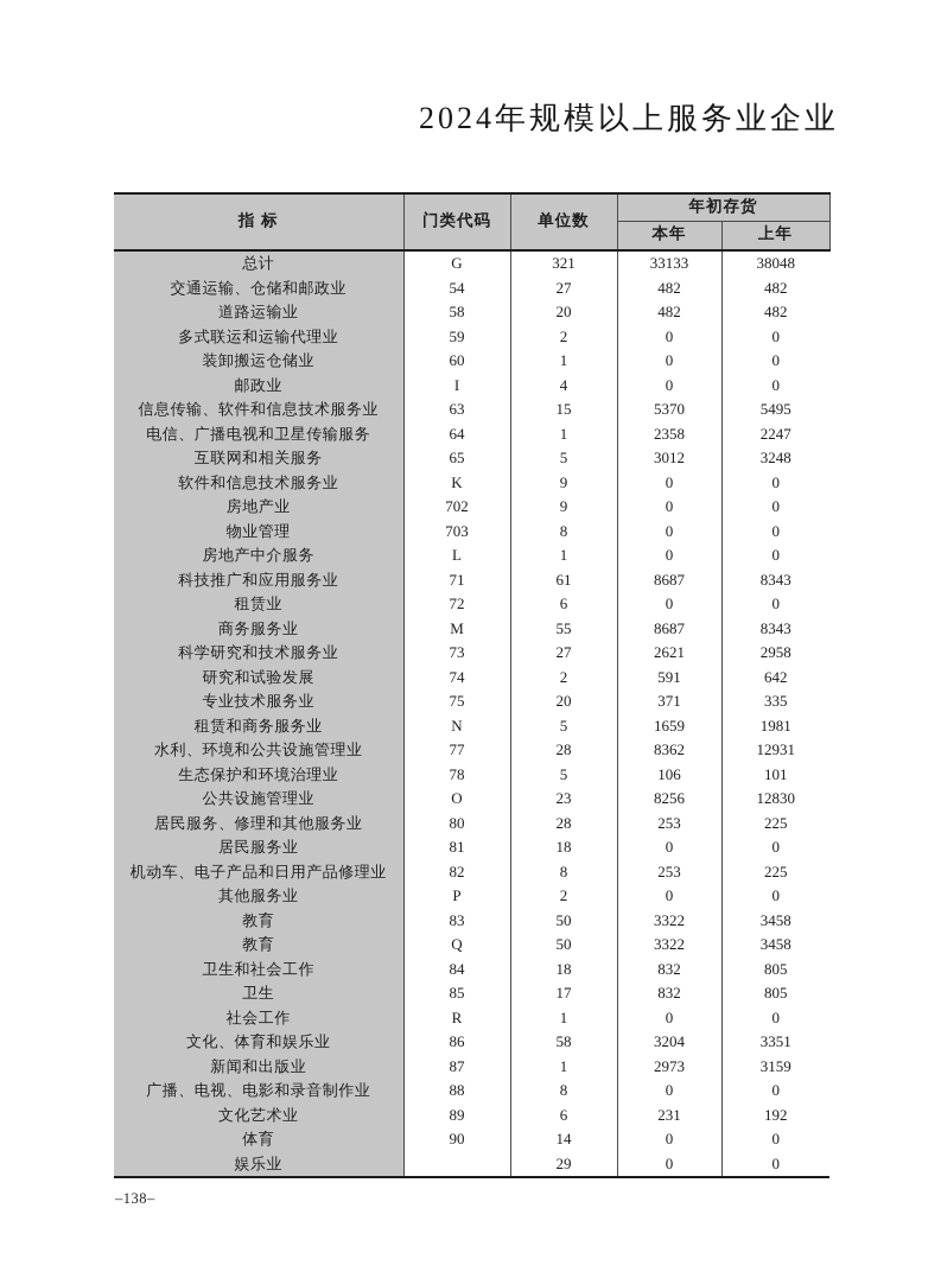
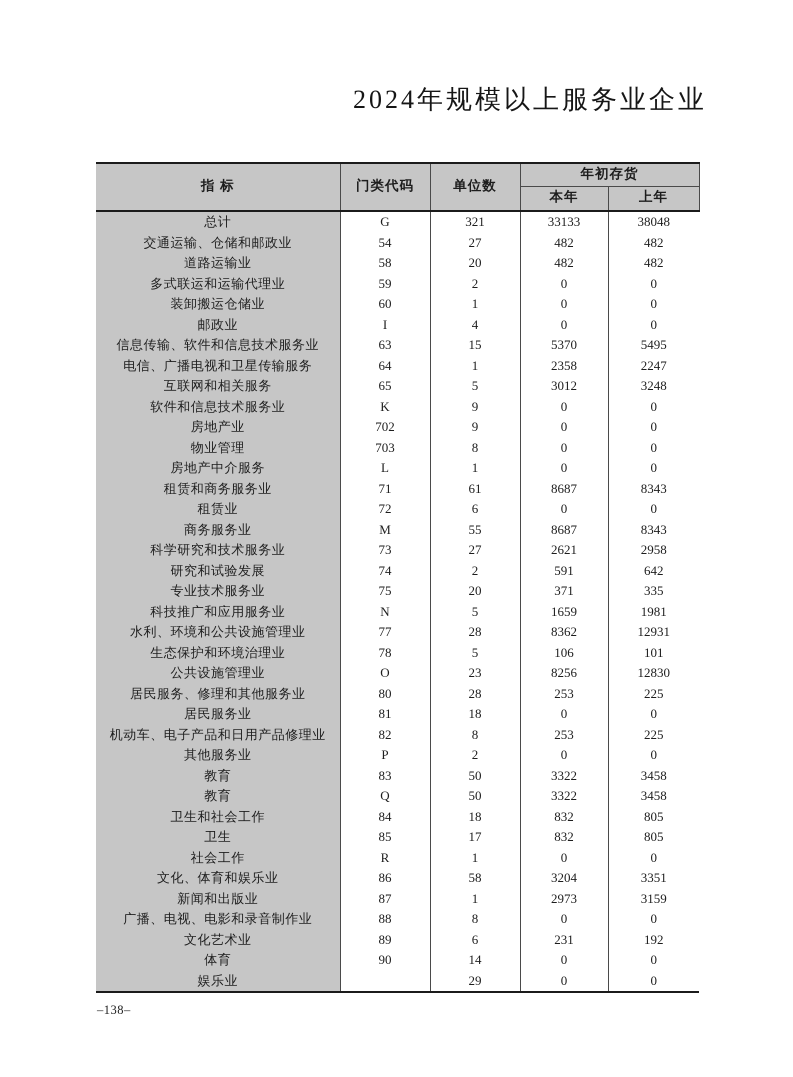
  2024年规模以上服务业企业
  指 标	门类代码	单位数	年初存货
  本年	上年
  总计	G	321	33133	38048
  交通运输、仓储和邮政业	54	27	482	482
  道路运输业	58	20	482	482
  多式联运和运输代理业	59	2	0	0
  装卸搬运仓储业	60	1	0	0
  邮政业	I	4	0	0
  信息传输、软件和信息技术服务业	63	15	5370	5495
  电信、广播电视和卫星传输服务	64	1	2358	2247
  互联网和相关服务	65	5	3012	3248
  软件和信息技术服务业	K	9	0	0
  房地产业	702	9	0	0
  物业管理	703	8	0	0
  房地产中介服务	L	1	0	0
- 科技推广和应用服务业	71	61	8687	8343
+ 租赁和商务服务业	71	61	8687	8343
  租赁业	72	6	0	0
  商务服务业	M	55	8687	8343
  科学研究和技术服务业	73	27	2621	2958
  研究和试验发展	74	2	591	642
  专业技术服务业	75	20	371	335
- 租赁和商务服务业	N	5	1659	1981
+ 科技推广和应用服务业	N	5	1659	1981
  水利、环境和公共设施管理业	77	28	8362	12931
  生态保护和环境治理业	78	5	106	101
  公共设施管理业	O	23	8256	12830
  居民服务、修理和其他服务业	80	28	253	225
  居民服务业	81	18	0	0
  机动车、电子产品和日用产品修理业	82	8	253	225
  其他服务业	P	2	0	0
  教育	83	50	3322	3458
  教育	Q	50	3322	3458
  卫生和社会工作	84	18	832	805
  卫生	85	17	832	805
  社会工作	R	1	0	0
  文化、体育和娱乐业	86	58	3204	3351
  新闻和出版业	87	1	2973	3159
  广播、电视、电影和录音制作业	88	8	0	0
  文化艺术业	89	6	231	192
  体育	90	14	0	0
  娱乐业		29	0	0
  –138–
